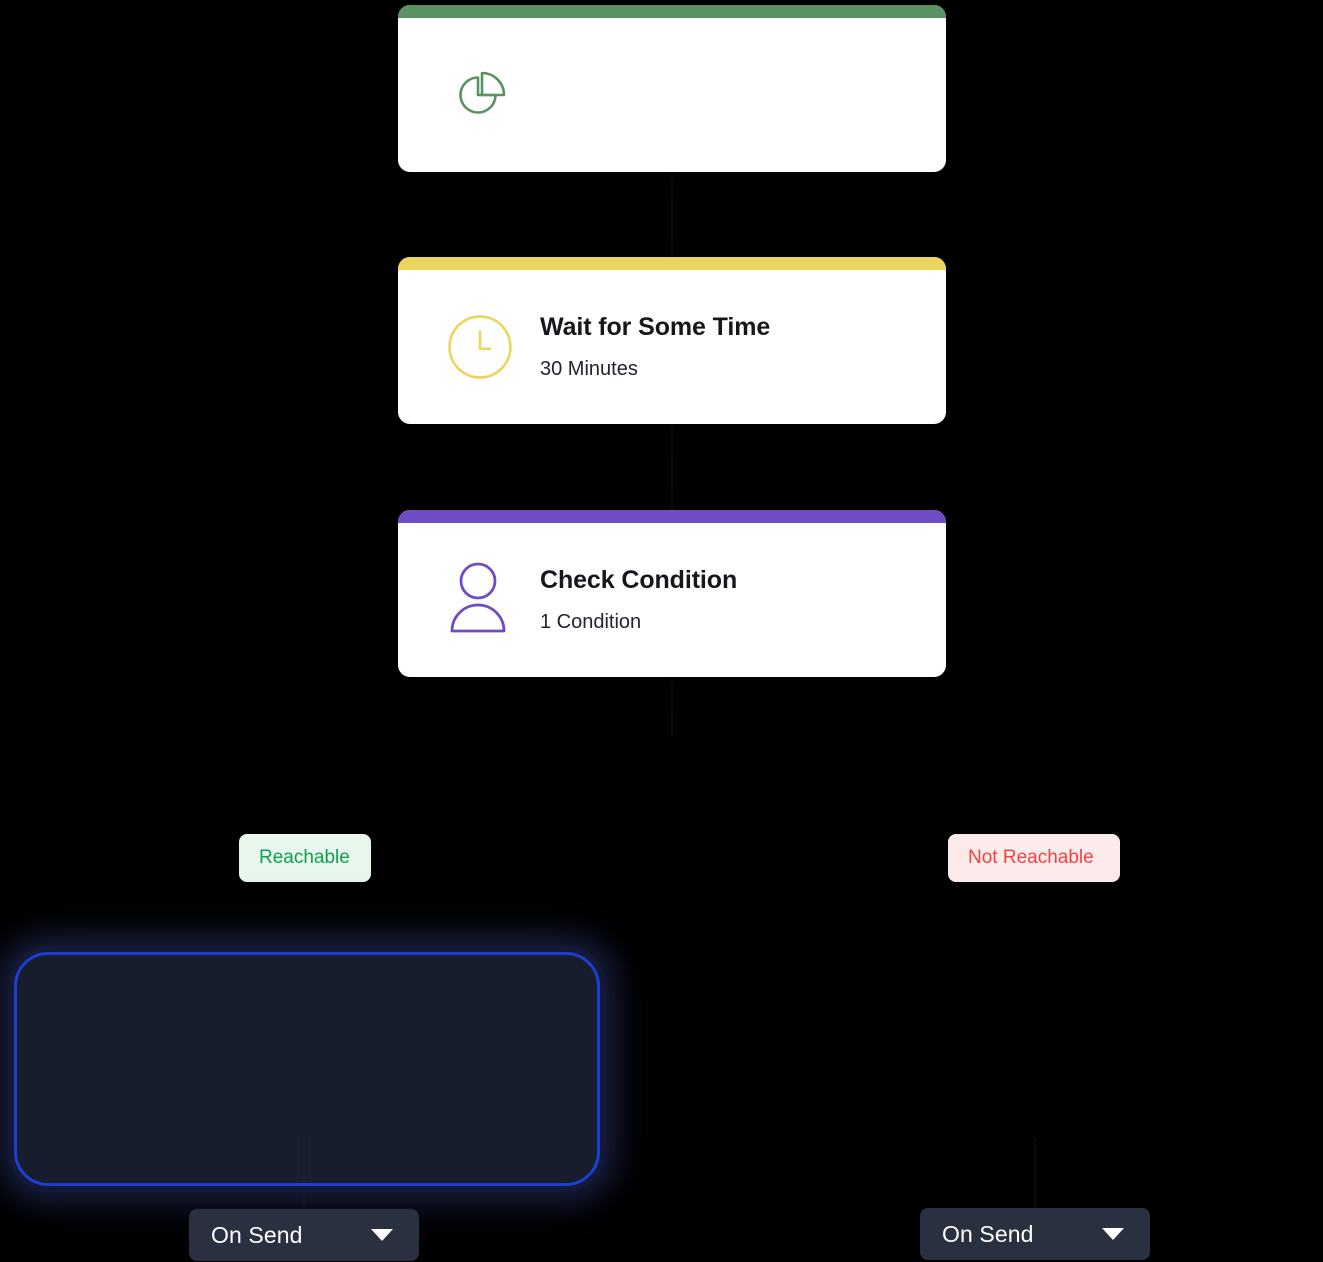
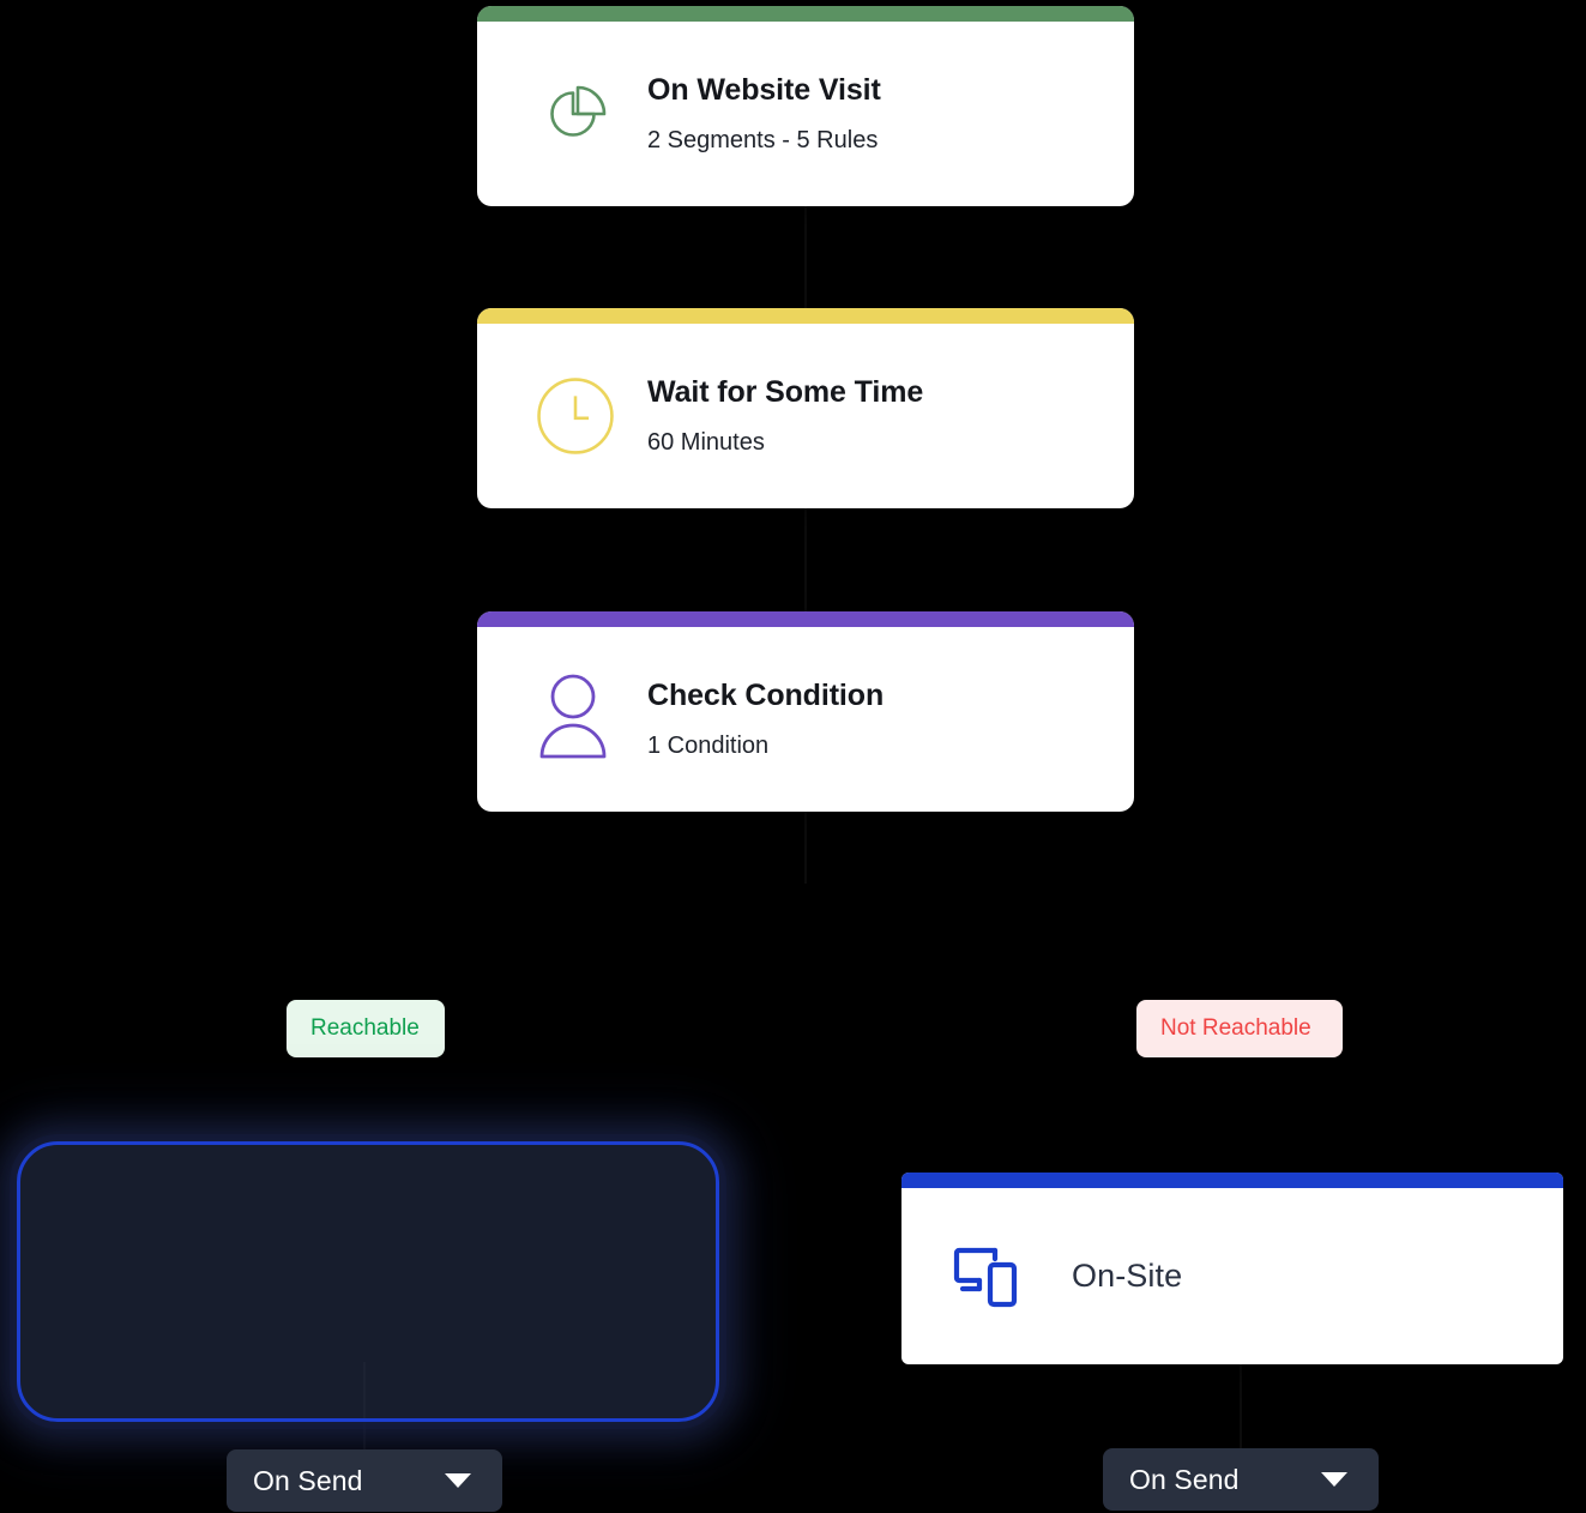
+ On Website Visit
+ 2 Segments - 5 Rules
  Wait for Some Time
- 30 Minutes
+ 60 Minutes
  Check Condition
  1 Condition
  Reachable
  Not Reachable
+ On-Site
  On Send
  On Send
